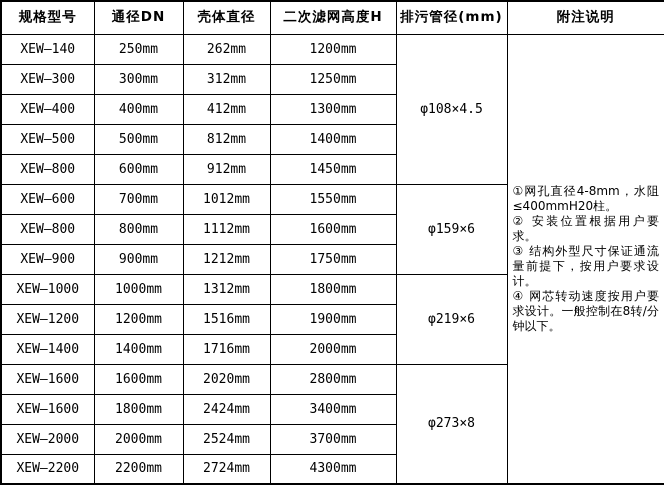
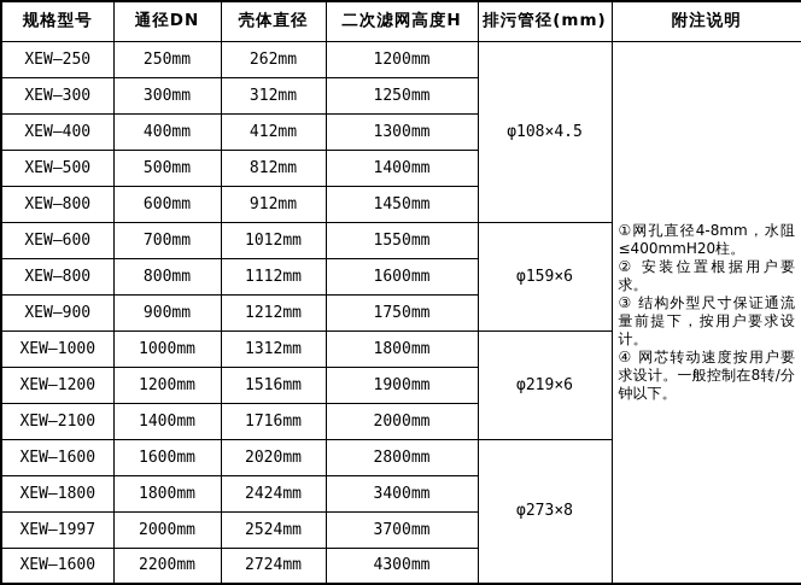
  规格型号	通径DN	壳体直径	二次滤网高度H	排污管径(mm)	附注说明
- XEW—140	250mm	262mm	1200mm	φ108×4.5	①网孔直径4-8mm，水阻≤400mmH20柱。② 安装位置根据用户要求。③ 结构外型尺寸保证通流量前提下，按用户要求设计。④ 网芯转动速度按用户要求设计。一般控制在8转/分钟以下。
+ XEW—250	250mm	262mm	1200mm	φ108×4.5	①网孔直径4-8mm，水阻≤400mmH20柱。② 安装位置根据用户要求。③ 结构外型尺寸保证通流量前提下，按用户要求设计。④ 网芯转动速度按用户要求设计。一般控制在8转/分钟以下。
  XEW—300	300mm	312mm	1250mm
  XEW—400	400mm	412mm	1300mm
  XEW—500	500mm	812mm	1400mm
  XEW—800	600mm	912mm	1450mm
  XEW—600	700mm	1012mm	1550mm	φ159×6
  XEW—800	800mm	1112mm	1600mm
  XEW—900	900mm	1212mm	1750mm
  XEW—1000	1000mm	1312mm	1800mm	φ219×6
  XEW—1200	1200mm	1516mm	1900mm
- XEW—1400	1400mm	1716mm	2000mm
+ XEW—2100	1400mm	1716mm	2000mm
  XEW—1600	1600mm	2020mm	2800mm	φ273×8
- XEW—1600	1800mm	2424mm	3400mm
+ XEW—1800	1800mm	2424mm	3400mm
- XEW—2000	2000mm	2524mm	3700mm
+ XEW—1997	2000mm	2524mm	3700mm
- XEW—2200	2200mm	2724mm	4300mm
+ XEW—1600	2200mm	2724mm	4300mm
